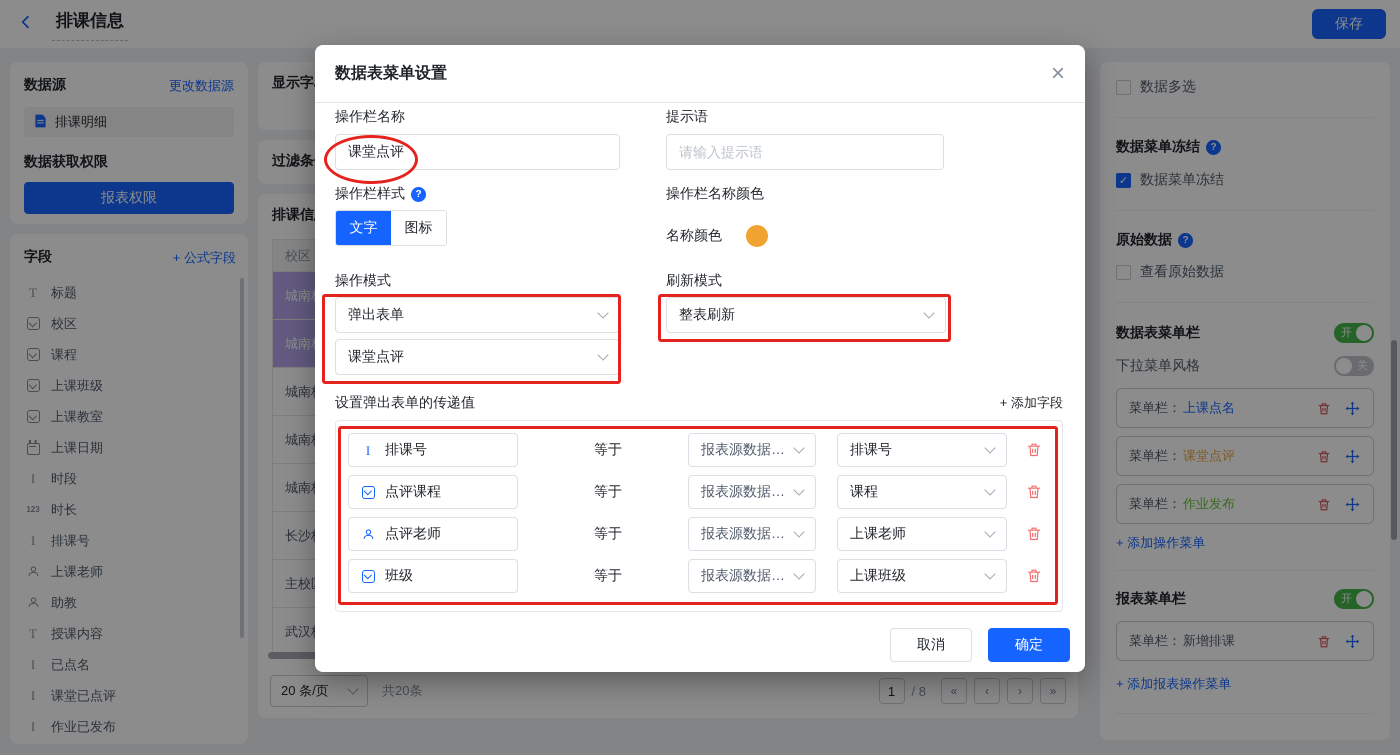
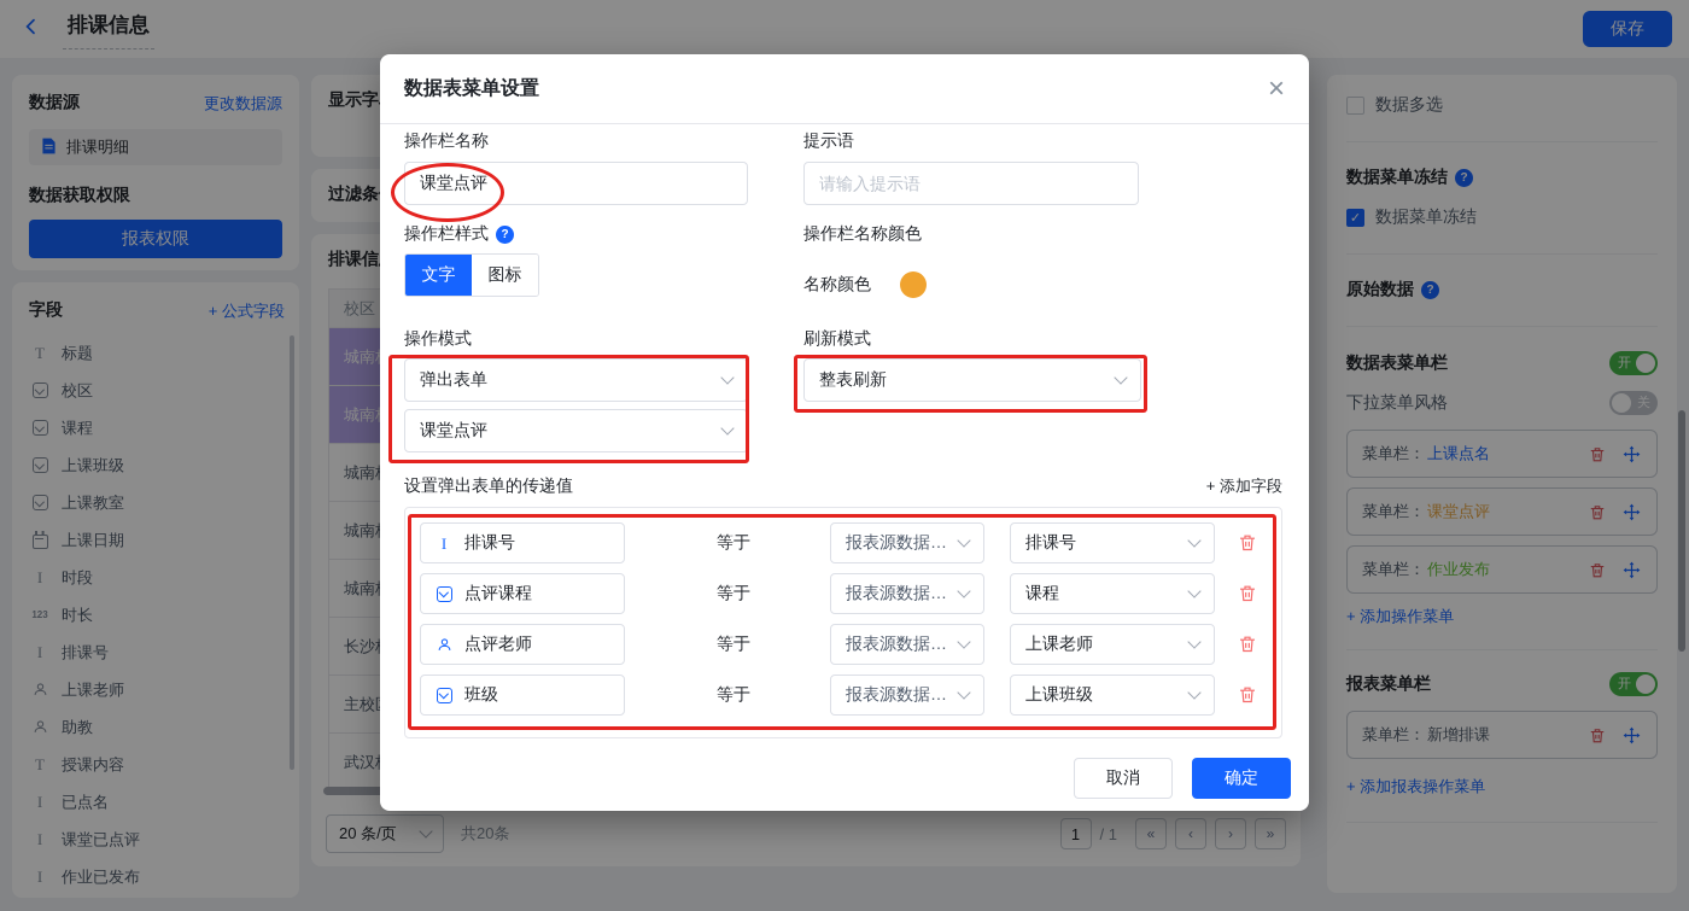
  排课信息
  保存
  数据源
  更改数据源
  排课明细
  数据获取权限
  报表权限
  字段
  + 公式字段
  T
  标题
  校区
  课程
  上课班级
  上课教室
  上课日期
  I
  时段
  123
  时长
  I
  排课号
  上课老师
  助教
  T
  授课内容
  I
  已点名
  I
  课堂已点评
  I
  作业已发布
  显示字
  过滤条
  排课信
  校区
  20 条/页
  共20条
  1
- / 8
+ / 1
  «
  ‹
  ›
  »
  数据多选
  数据菜单冻结
  ?
  ✓
  数据菜单冻结
  原始数据
  ?
- 查看原始数据
  数据表菜单栏
  开
  下拉菜单风格
  关
  菜单栏：
  上课点名
  菜单栏：
  课堂点评
  菜单栏：
  作业发布
  + 添加操作菜单
  报表菜单栏
  开
  菜单栏：
  新增排课
  + 添加报表操作菜单
  数据表菜单设置
  ×
  操作栏名称
  课堂点评
  提示语
  请输入提示语
  操作栏样式
  ?
  文字
  图标
  操作栏名称颜色
  名称颜色
  操作模式
  弹出表单
  课堂点评
  刷新模式
  整表刷新
  设置弹出表单的传递值
  + 添加字段
  I
  排课号
  等于
  报表源数据字...
  排课号
  点评课程
  等于
  报表源数据字...
  课程
  点评老师
  等于
  报表源数据字...
  上课老师
  班级
  等于
  报表源数据字...
  上课班级
  取消
  确定
